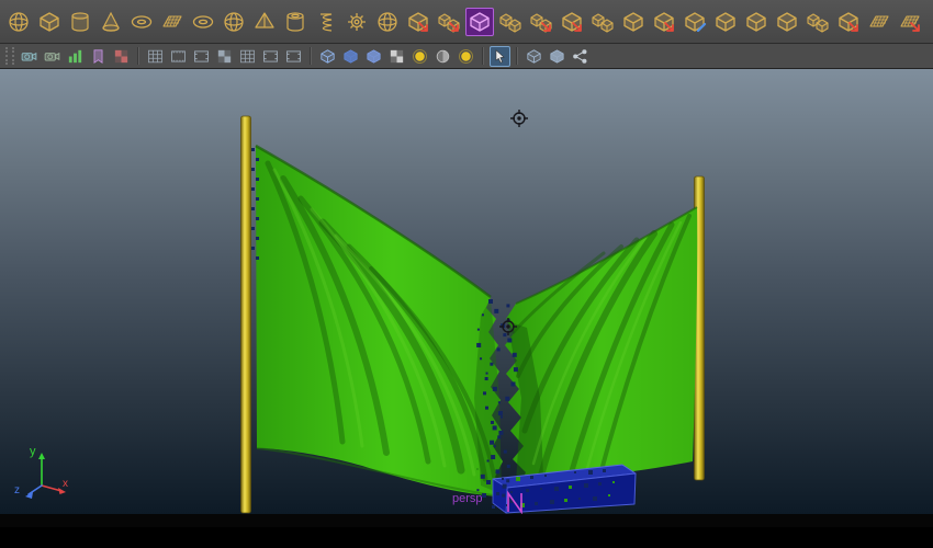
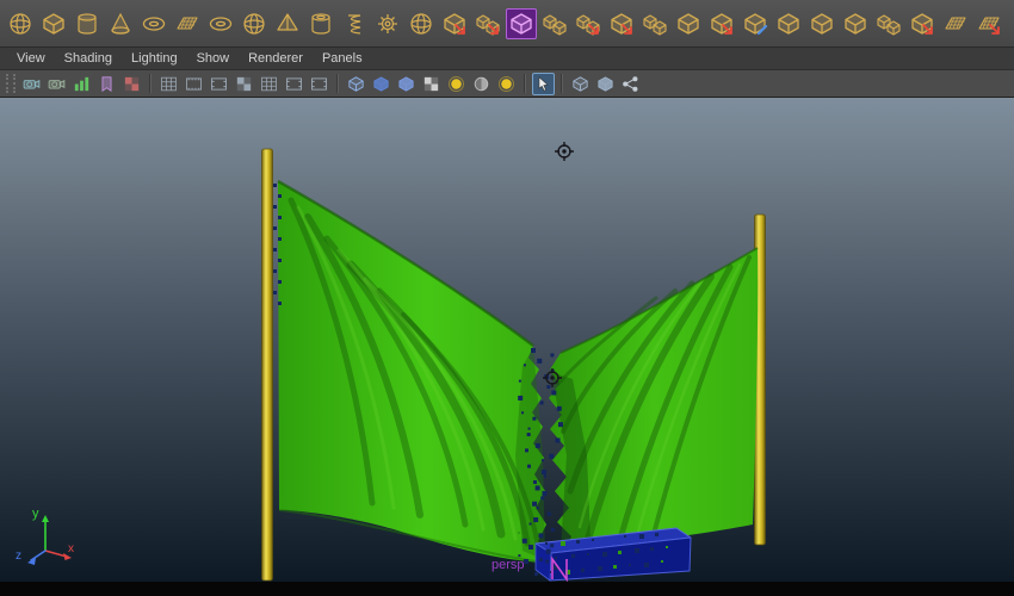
+ View
+ Shading
+ Lighting
+ Show
+ Renderer
+ Panels
  persp
  y
  x
  z
